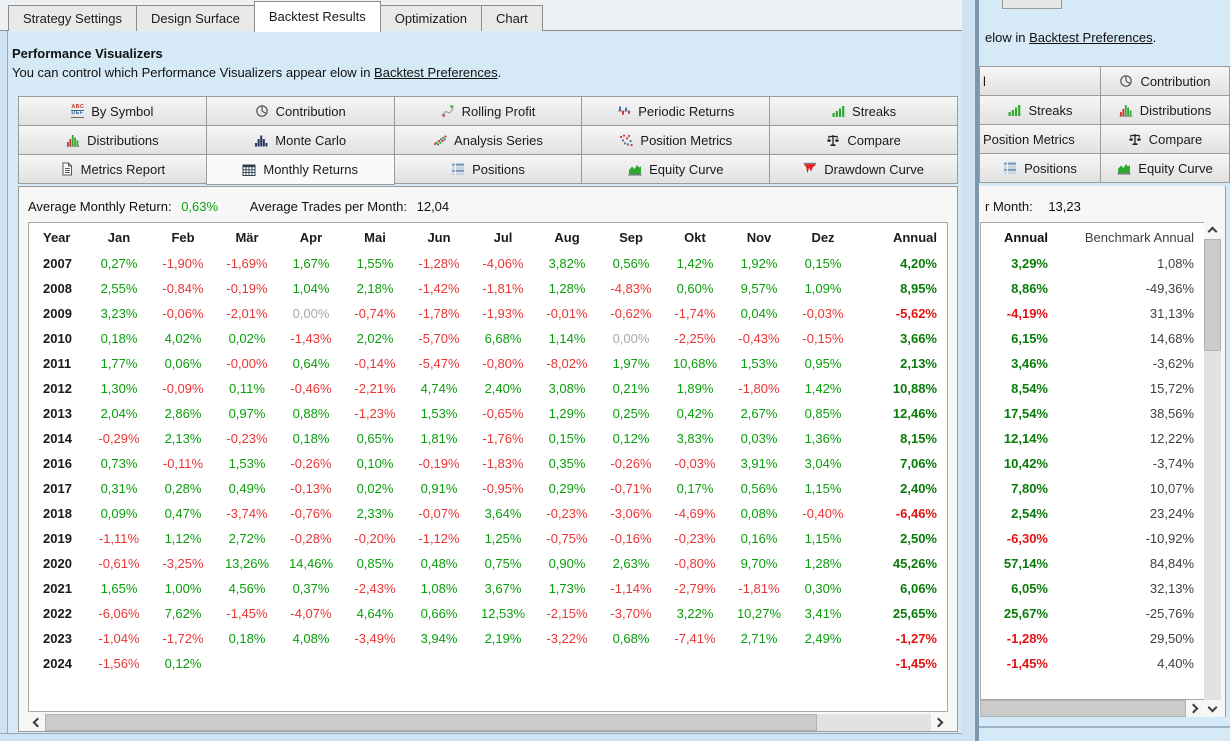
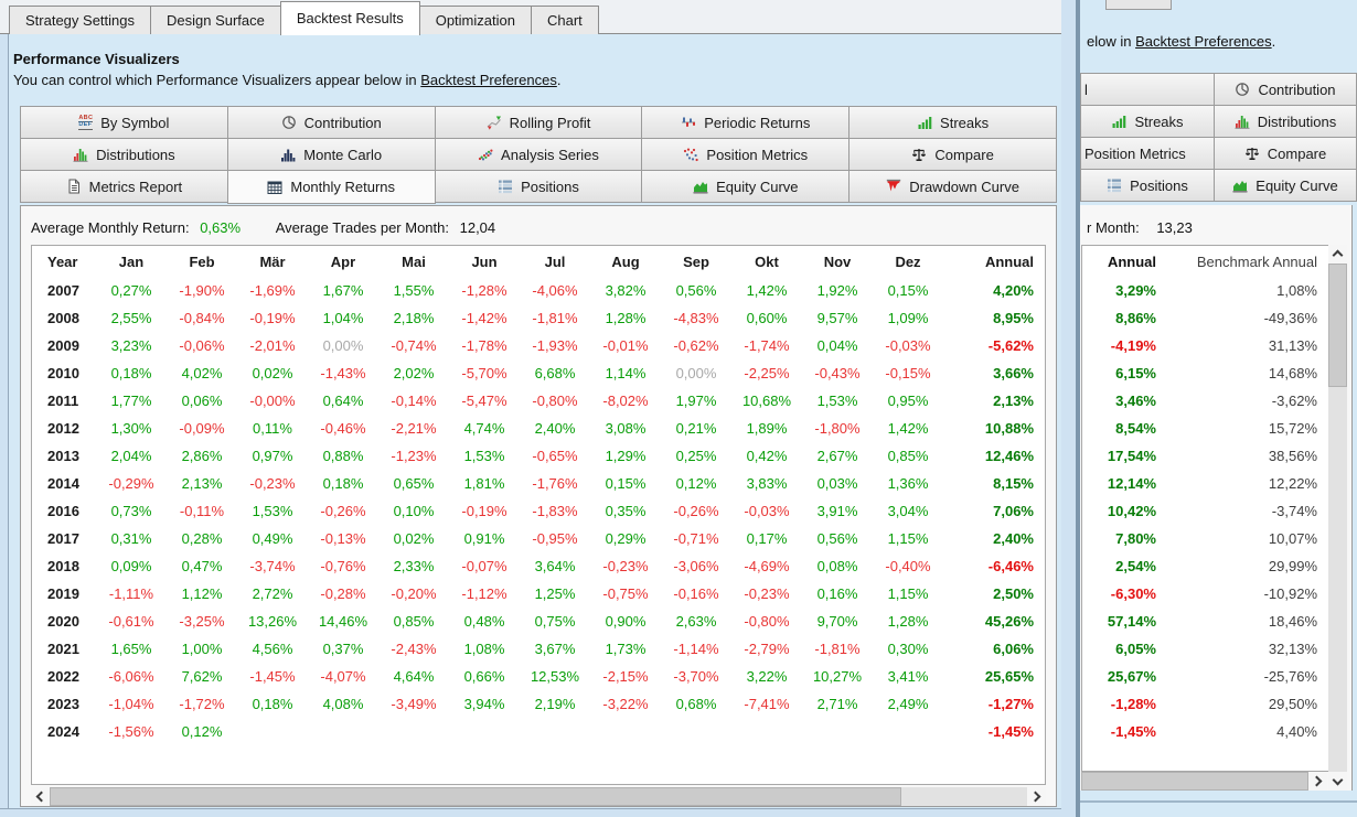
  Strategy Settings
  Design Surface
  Backtest Results
  Optimization
  Chart
  Performance Visualizers
- You can control which Performance Visualizers appear elow in Backtest Preferences.
+ You can control which Performance Visualizers appear below in Backtest Preferences.
  By Symbol
  Contribution
  Rolling Profit
  Periodic Returns
  Streaks
  Distributions
  Monte Carlo
  Analysis Series
  Position Metrics
  Compare
  Metrics Report
  Monthly Returns
  Positions
  Equity Curve
  Drawdown Curve
  Average Monthly Return: 0,63% Average Trades per Month: 12,04
  Year	Jan	Feb	Mär	Apr	Mai	Jun	Jul	Aug	Sep	Okt	Nov	Dez	Annual
  2007	0,27%	-1,90%	-1,69%	1,67%	1,55%	-1,28%	-4,06%	3,82%	0,56%	1,42%	1,92%	0,15%	4,20%
  2008	2,55%	-0,84%	-0,19%	1,04%	2,18%	-1,42%	-1,81%	1,28%	-4,83%	0,60%	9,57%	1,09%	8,95%
  2009	3,23%	-0,06%	-2,01%	0,00%	-0,74%	-1,78%	-1,93%	-0,01%	-0,62%	-1,74%	0,04%	-0,03%	-5,62%
  2010	0,18%	4,02%	0,02%	-1,43%	2,02%	-5,70%	6,68%	1,14%	0,00%	-2,25%	-0,43%	-0,15%	3,66%
  2011	1,77%	0,06%	-0,00%	0,64%	-0,14%	-5,47%	-0,80%	-8,02%	1,97%	10,68%	1,53%	0,95%	2,13%
  2012	1,30%	-0,09%	0,11%	-0,46%	-2,21%	4,74%	2,40%	3,08%	0,21%	1,89%	-1,80%	1,42%	10,88%
  2013	2,04%	2,86%	0,97%	0,88%	-1,23%	1,53%	-0,65%	1,29%	0,25%	0,42%	2,67%	0,85%	12,46%
  2014	-0,29%	2,13%	-0,23%	0,18%	0,65%	1,81%	-1,76%	0,15%	0,12%	3,83%	0,03%	1,36%	8,15%
  2016	0,73%	-0,11%	1,53%	-0,26%	0,10%	-0,19%	-1,83%	0,35%	-0,26%	-0,03%	3,91%	3,04%	7,06%
  2017	0,31%	0,28%	0,49%	-0,13%	0,02%	0,91%	-0,95%	0,29%	-0,71%	0,17%	0,56%	1,15%	2,40%
  2018	0,09%	0,47%	-3,74%	-0,76%	2,33%	-0,07%	3,64%	-0,23%	-3,06%	-4,69%	0,08%	-0,40%	-6,46%
  2019	-1,11%	1,12%	2,72%	-0,28%	-0,20%	-1,12%	1,25%	-0,75%	-0,16%	-0,23%	0,16%	1,15%	2,50%
  2020	-0,61%	-3,25%	13,26%	14,46%	0,85%	0,48%	0,75%	0,90%	2,63%	-0,80%	9,70%	1,28%	45,26%
  2021	1,65%	1,00%	4,56%	0,37%	-2,43%	1,08%	3,67%	1,73%	-1,14%	-2,79%	-1,81%	0,30%	6,06%
  2022	-6,06%	7,62%	-1,45%	-4,07%	4,64%	0,66%	12,53%	-2,15%	-3,70%	3,22%	10,27%	3,41%	25,65%
  2023	-1,04%	-1,72%	0,18%	4,08%	-3,49%	3,94%	2,19%	-3,22%	0,68%	-7,41%	2,71%	2,49%	-1,27%
  2024	-1,56%	0,12%											-1,45%
  elow in Backtest Preferences.
  l
  Contribution
  Streaks
  Distributions
  Position Metrics
  Compare
  Positions
  Equity Curve
  r Month: 13,23
  Annual	Benchmark Annual
  3,29%	1,08%
  8,86%	-49,36%
  -4,19%	31,13%
  6,15%	14,68%
  3,46%	-3,62%
  8,54%	15,72%
  17,54%	38,56%
  12,14%	12,22%
  10,42%	-3,74%
  7,80%	10,07%
- 2,54%	23,24%
+ 2,54%	29,99%
  -6,30%	-10,92%
- 57,14%	84,84%
+ 57,14%	18,46%
  6,05%	32,13%
  25,67%	-25,76%
  -1,28%	29,50%
  -1,45%	4,40%
